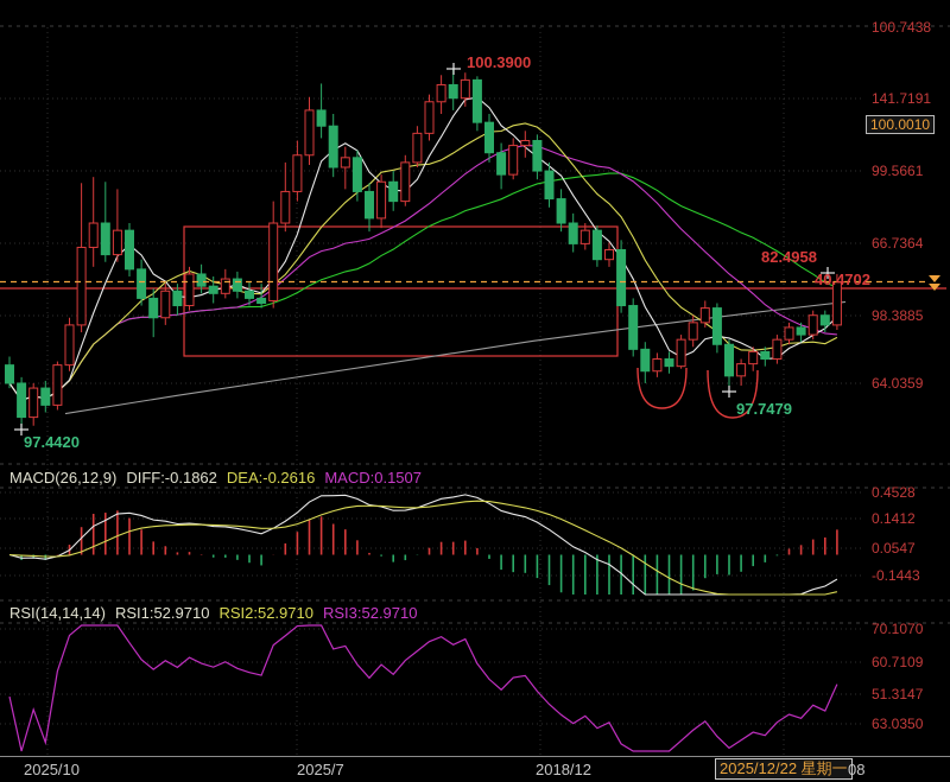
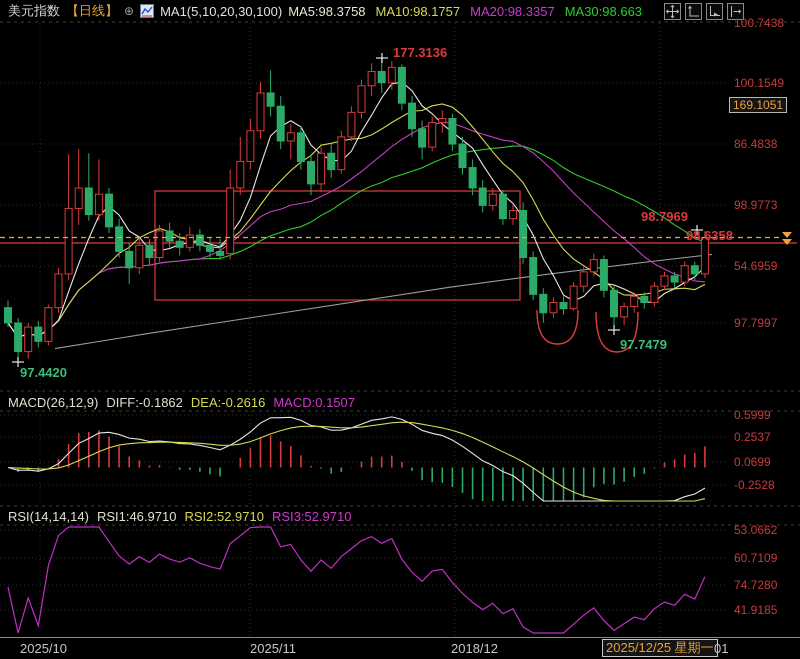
+ 美元指数
+ 【日线】
+ ⊕
+ MA1(5,10,20,30,100)
+ MA5:98.3758 MA10:98.1757 MA20:98.3357 MA30:98.663
  MACD(26,12,9) DIFF:-0.1862 DEA:-0.2616 MACD:0.1507
- RSI(14,14,14) RSI1:52.9710 RSI2:52.9710 RSI3:52.9710
+ RSI(14,14,14) RSI1:46.9710 RSI2:52.9710 RSI3:52.9710
  2025/10
- 2025/7
+ 2025/11
  2018/12
- 2025/12/22 星期一
+ 2025/12/25 星期一
- 08
+ 01
  100.7438
- 141.7191
+ 100.1549
- 99.5661
+ 86.4838
- 66.7364
+ 98.9773
- 98.3885
+ 54.6959
- 64.0359
+ 97.7997
- 100.0010
+ 169.1051
- 0.4528
+ 0.5999
- 0.1412
+ 0.2537
- 0.0547
+ 0.0699
- -0.1443
+ -0.2528
- 70.1070
+ 53.0662
  60.7109
- 51.3147
+ 74.7280
- 63.0350
+ 41.9185
- 100.3900
+ 177.3136
- 82.4958
+ 98.7969
- 40.4702
+ 98.6358
  97.7479
  97.4420
